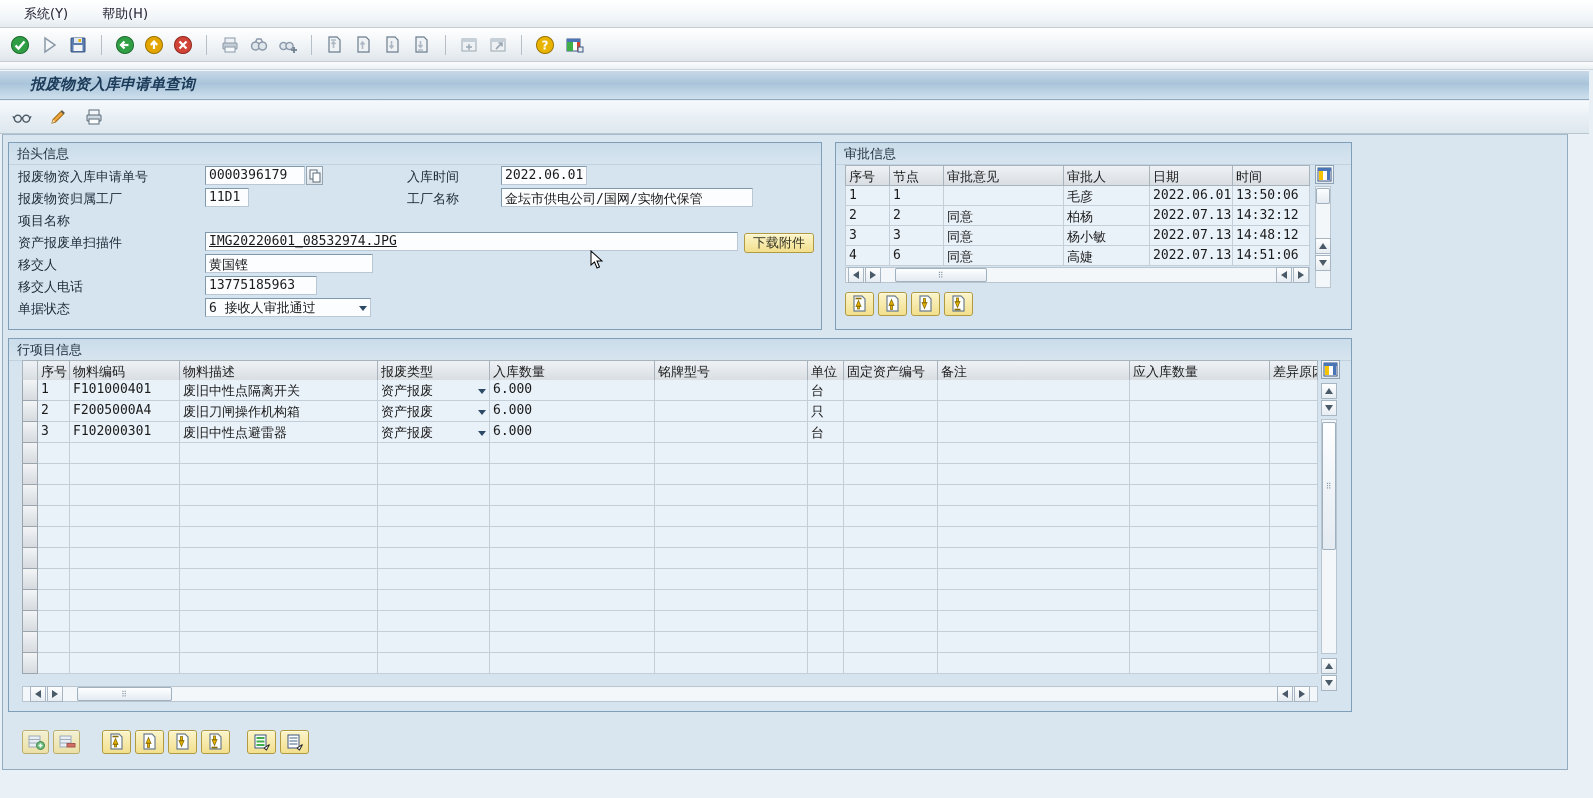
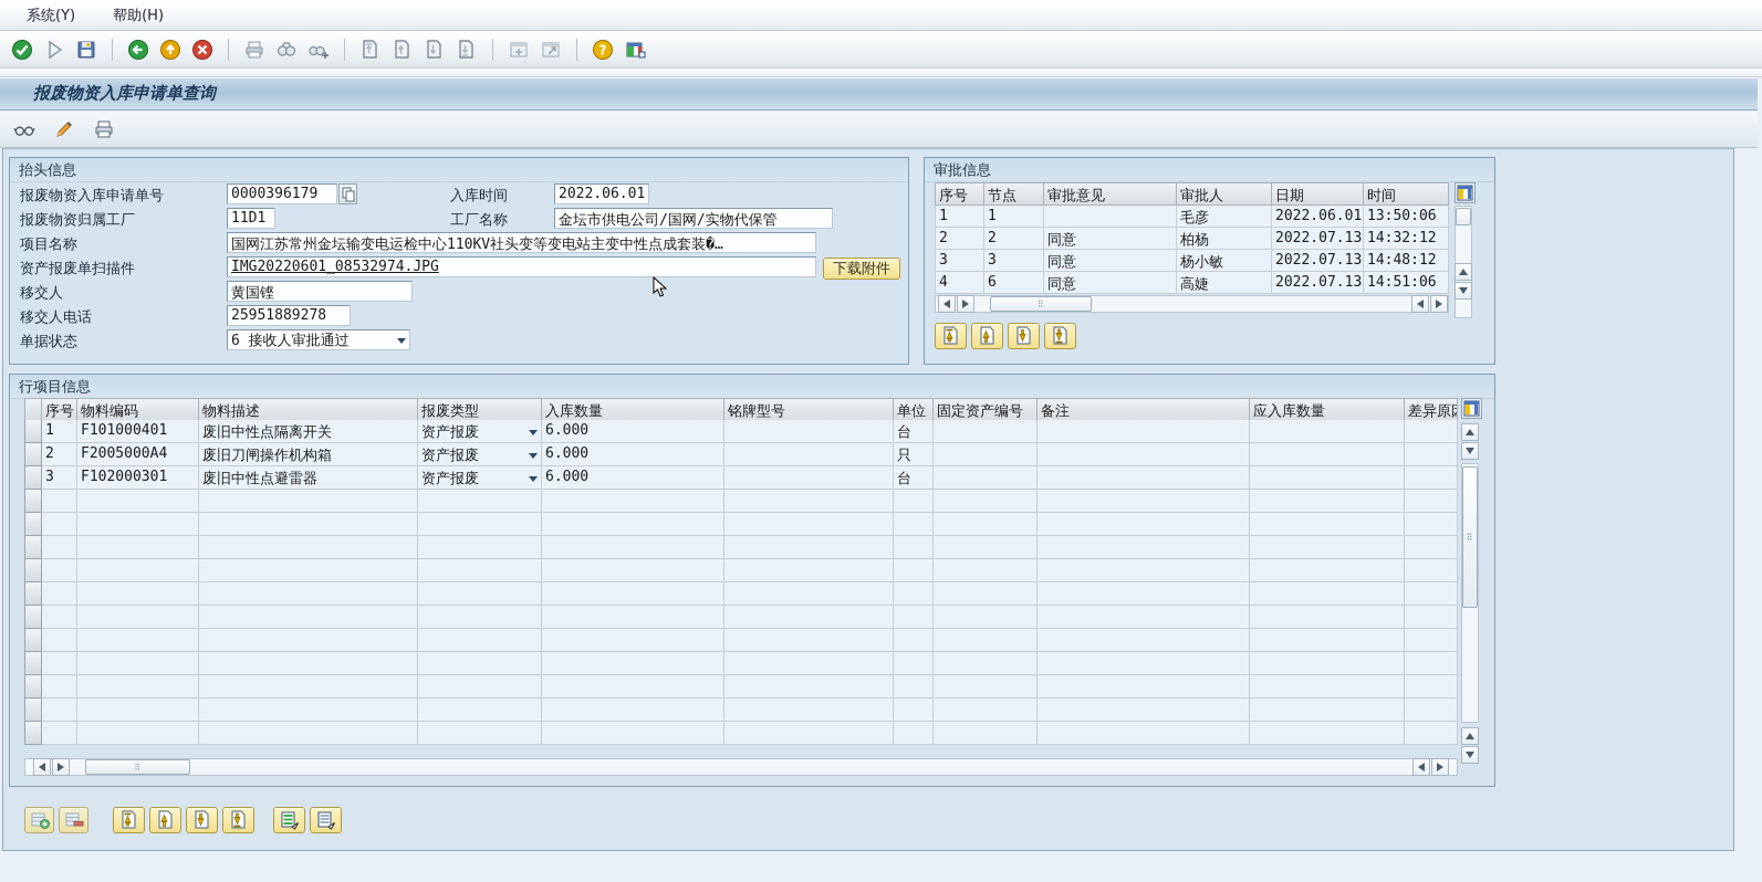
  系统(Y)
  帮助(H)
  ?
  报废物资入库申请单查询
  抬头信息
  报废物资入库申请单号
  0000396179
  入库时间
  2022.06.01
  报废物资归属工厂
  11D1
  工厂名称
  金坛市供电公司/国网/实物代保管
  项目名称
+ 国网江苏常州金坛输变电运检中心110KV社头变等变电站主变中性点成套装�…
  资产报废单扫描件
  IMG20220601_08532974.JPG
  下载附件
  移交人
  黄国铿
  移交人电话
- 13775185963
+ 25951889278
  单据状态
  6 接收人审批通过
  审批信息
  序号
  节点
  审批意见
  审批人
  日期
  时间
  1
  1
  毛彦
  2022.06.01
  13:50:06
  2
  2
  同意
  柏杨
  2022.07.13
  14:32:12
  3
  3
  同意
  杨小敏
  2022.07.13
  14:48:12
  4
  6
  同意
  高婕
  2022.07.13
  14:51:06
  ⠿
  行项目信息
  序号
  物料编码
  物料描述
  报废类型
  入库数量
  铭牌型号
  单位
  固定资产编号
  备注
  应入库数量
  差异原
  1
  F101000401
  废旧中性点隔离开关
  资产报废
  6.000
  台
  2
  F2005000A4
  废旧刀闸操作机构箱
  资产报废
  6.000
  只
  3
  F102000301
  废旧中性点避雷器
  资产报废
  6.000
  台
  ⠿
  ⠿
